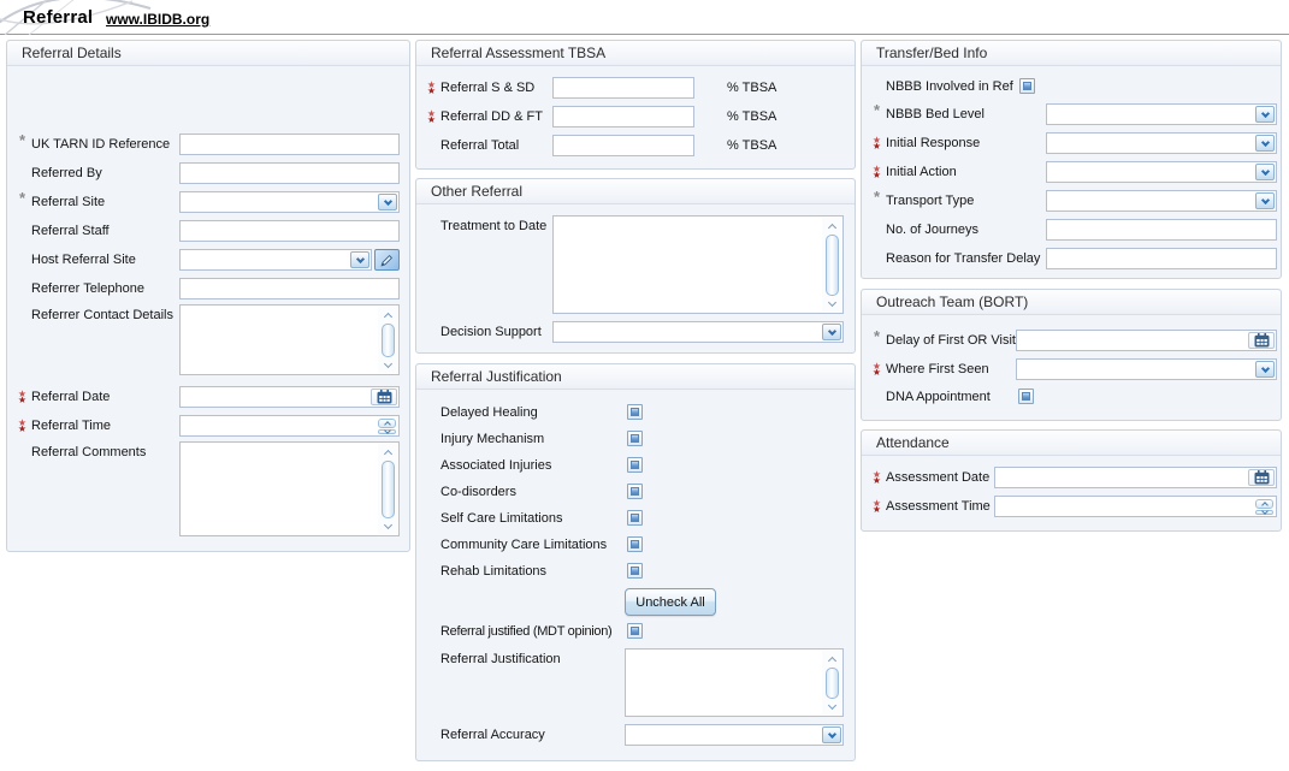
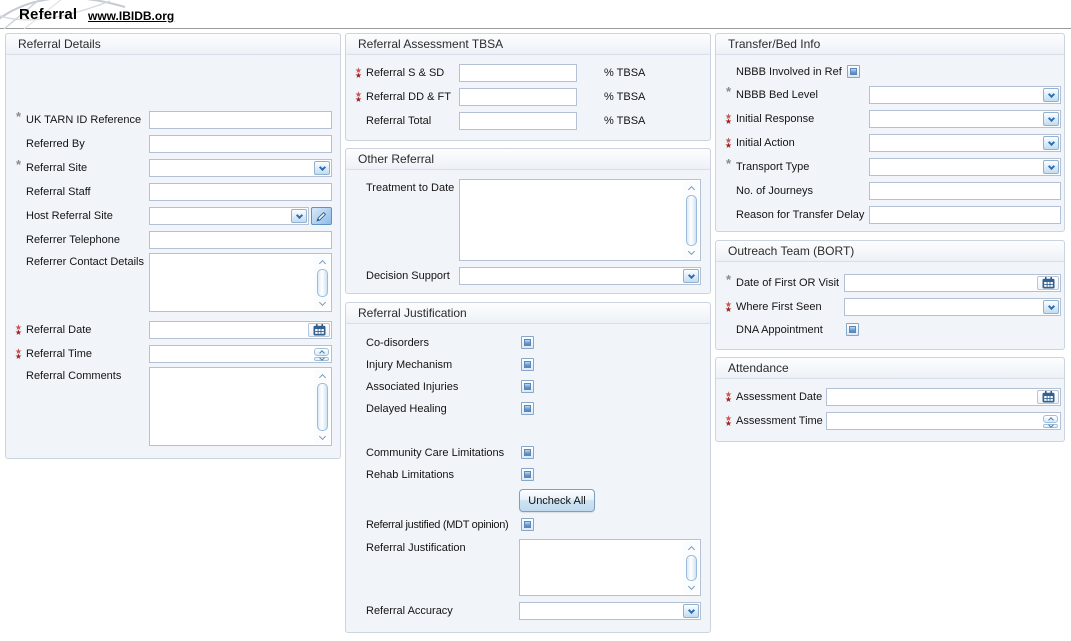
  Referral
  www.IBIDB.org
  Referral Details
  UK TARN ID Reference
  Referred By
  Referral Site
  Referral Staff
  Host Referral Site
  Referrer Telephone
  Referrer Contact Details
  Referral Date
  Referral Time
  Referral Comments
  Referral Assessment TBSA
  Referral S & SD
  % TBSA
  Referral DD & FT
  % TBSA
  Referral Total
  % TBSA
  Other Referral
  Treatment to Date
  Decision Support
  Referral Justification
- Delayed Healing
+ Co-disorders
  Injury Mechanism
  Associated Injuries
- Co-disorders
+ Delayed Healing
- Self Care Limitations
  Community Care Limitations
  Rehab Limitations
  Uncheck All
  Referral justified (MDT opinion)
  Referral Justification
  Referral Accuracy
  Transfer/Bed Info
  NBBB Involved in Ref
  NBBB Bed Level
  Initial Response
  Initial Action
  Transport Type
  No. of Journeys
  Reason for Transfer Delay
  Outreach Team (BORT)
- Delay of First OR Visit
+ Date of First OR Visit
  Where First Seen
  DNA Appointment
  Attendance
  Assessment Date
  Assessment Time
